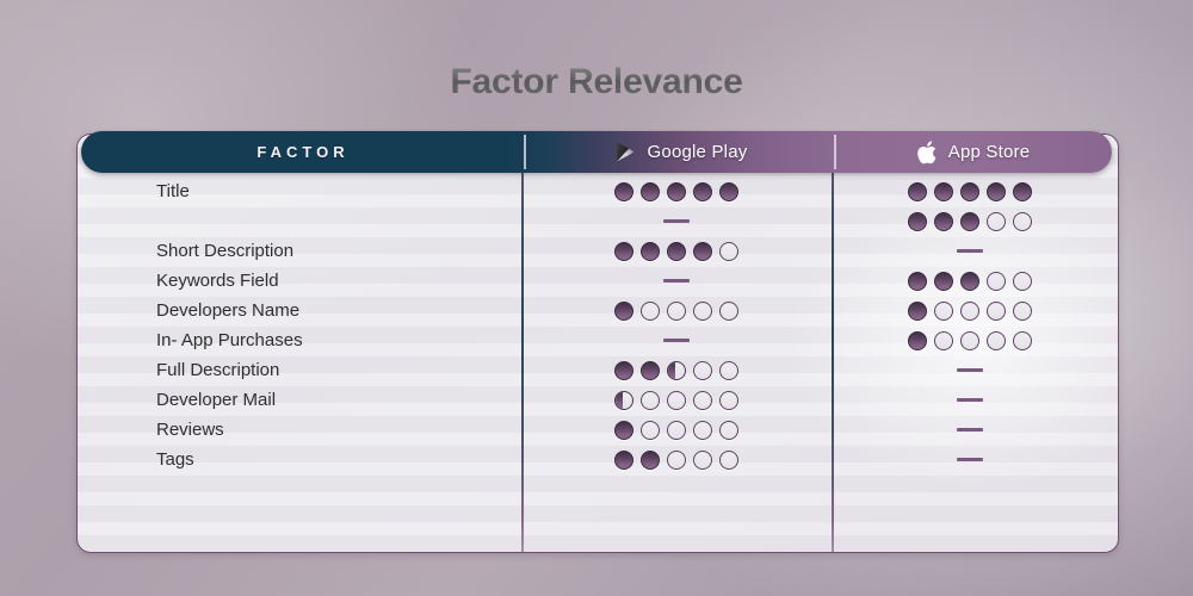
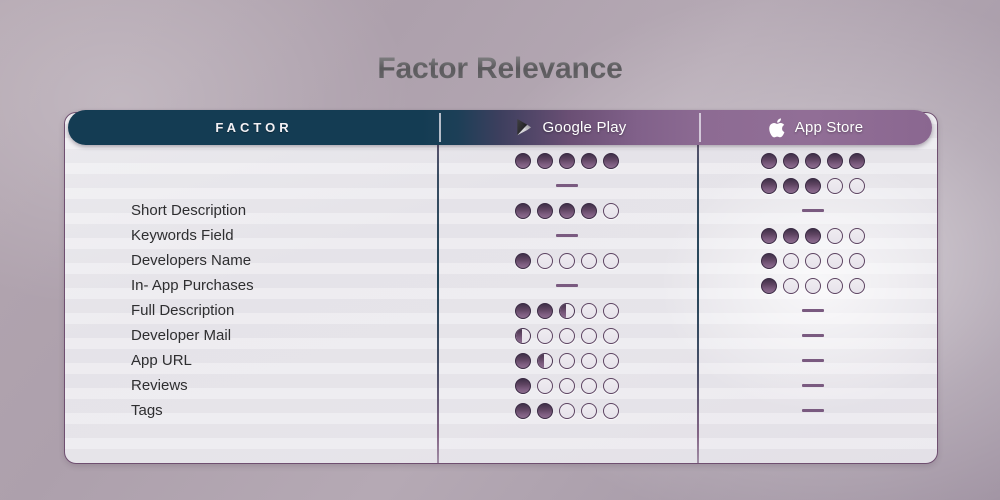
  Factor Relevance
- Title
  Short Description
  Keywords Field
  Developers Name
  In- App Purchases
  Full Description
  Developer Mail
+ App URL
  Reviews
  Tags
  FACTOR
  Google Play
  App Store
